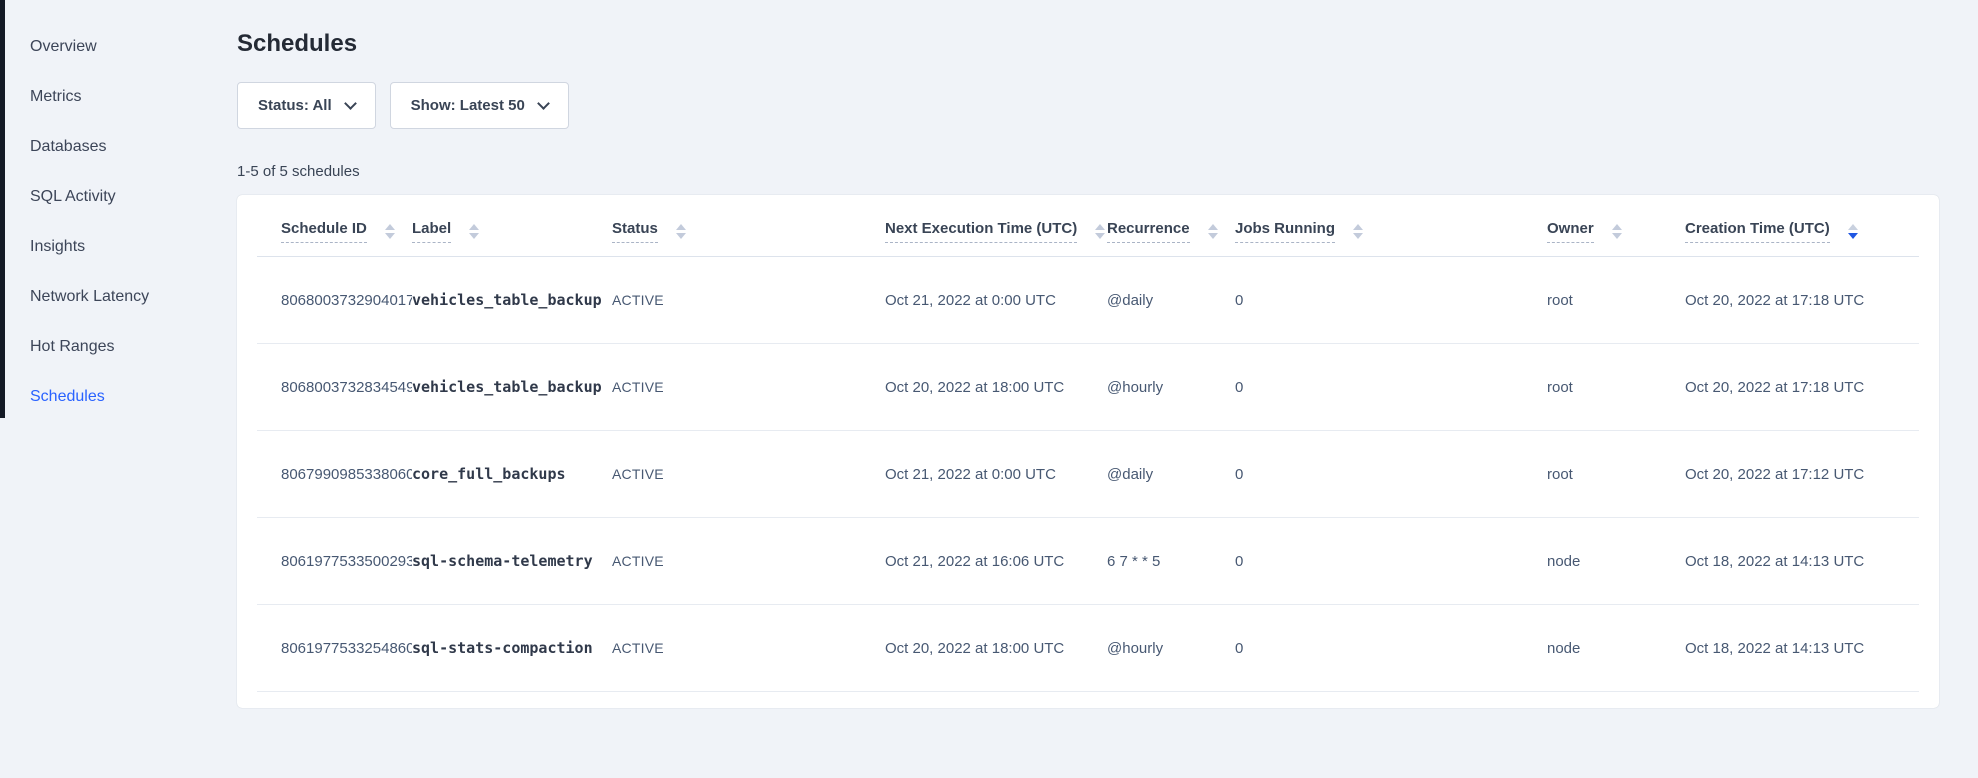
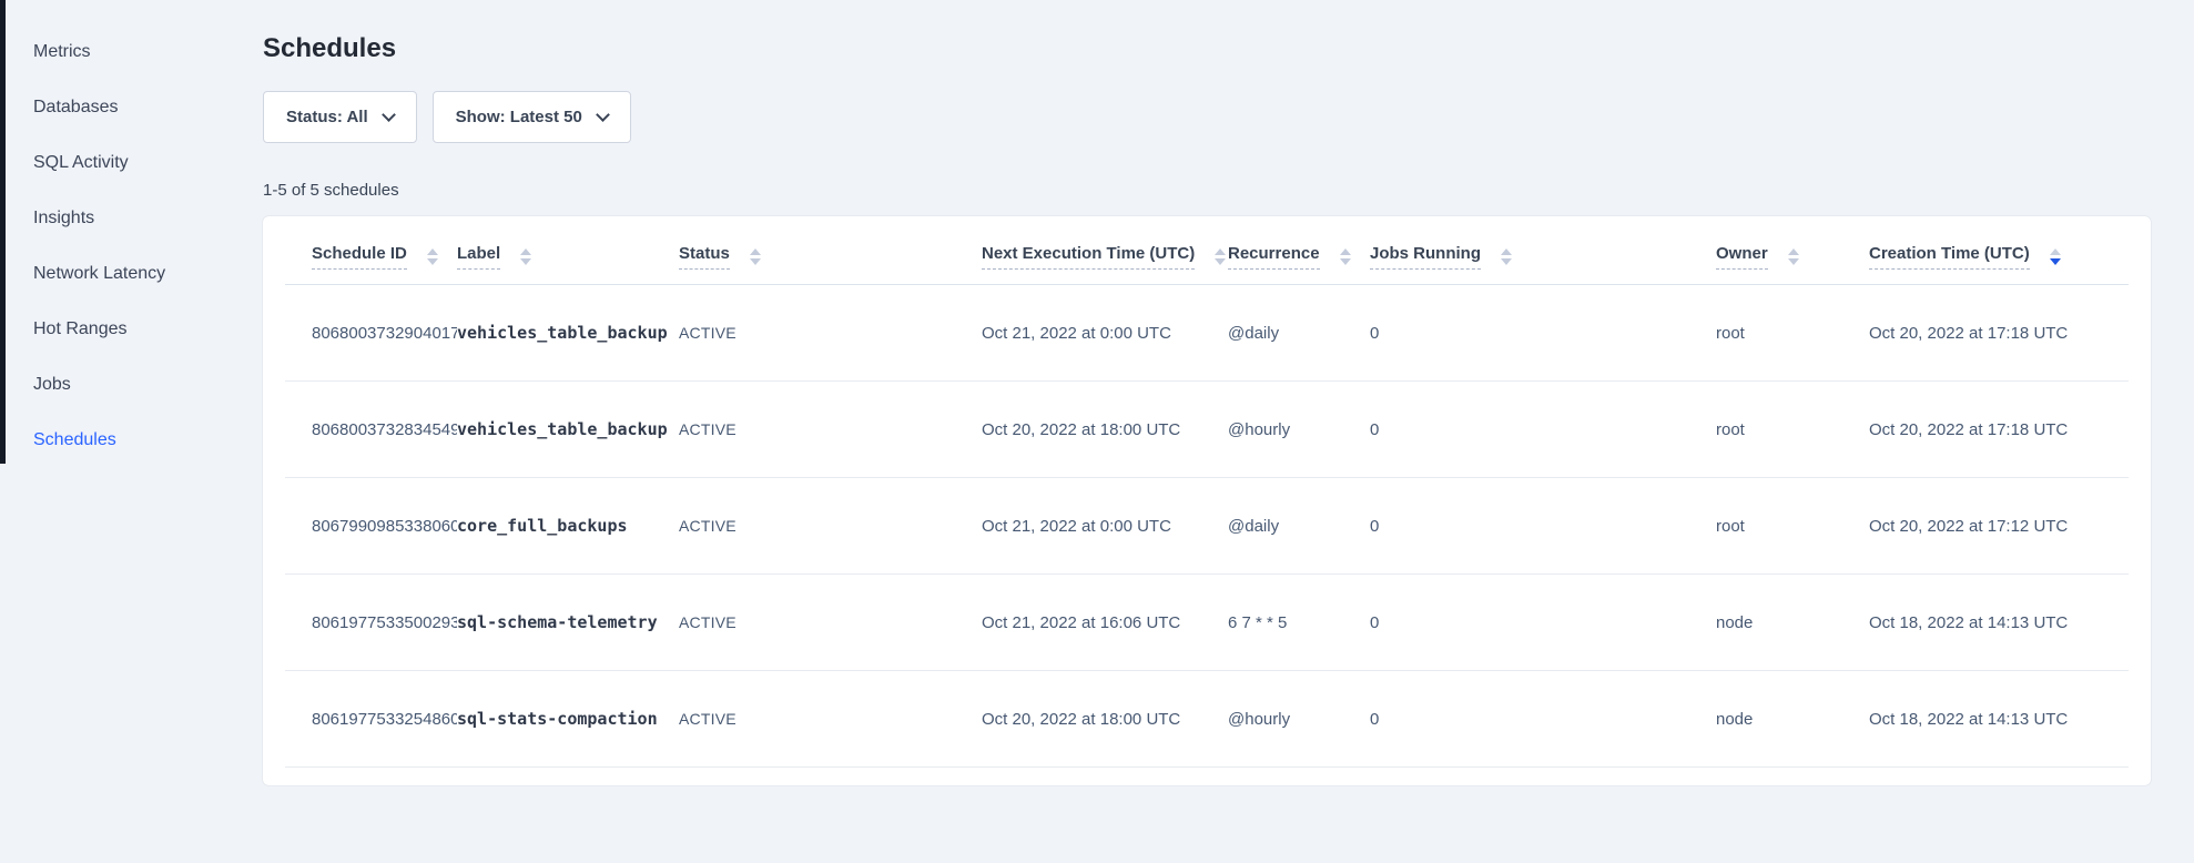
- Overview
  Metrics
  Databases
  SQL Activity
  Insights
  Network Latency
  Hot Ranges
+ Jobs
  Schedules
  Schedules
  Status: All
  Show: Latest 50
  1-5 of 5 schedules
  Schedule ID	Label	Status	Next Execution Time (UTC)	Recurrence	Jobs Running	Owner	Creation Time (UTC)
  8068003732904017	vehicles_table_backup	ACTIVE	Oct 21, 2022 at 0:00 UTC	@daily	0	root	Oct 20, 2022 at 17:18 UTC
  8068003732834549	vehicles_table_backup	ACTIVE	Oct 20, 2022 at 18:00 UTC	@hourly	0	root	Oct 20, 2022 at 17:18 UTC
  8067990985338060	core_full_backups	ACTIVE	Oct 21, 2022 at 0:00 UTC	@daily	0	root	Oct 20, 2022 at 17:12 UTC
  8061977533500293	sql-schema-telemetry	ACTIVE	Oct 21, 2022 at 16:06 UTC	6 7 * * 5	0	node	Oct 18, 2022 at 14:13 UTC
  8061977533254860	sql-stats-compaction	ACTIVE	Oct 20, 2022 at 18:00 UTC	@hourly	0	node	Oct 18, 2022 at 14:13 UTC
